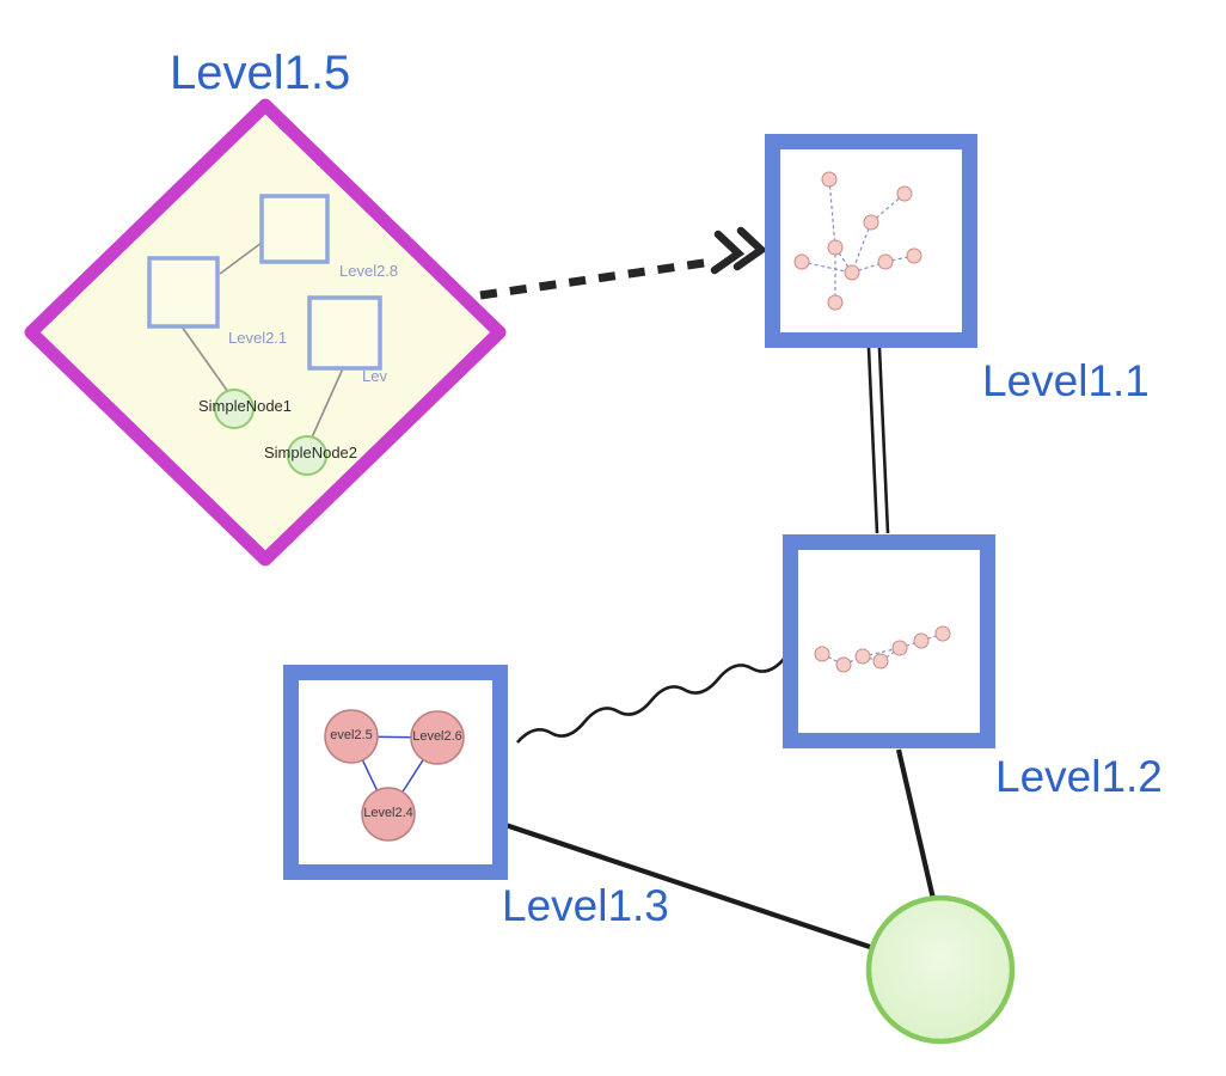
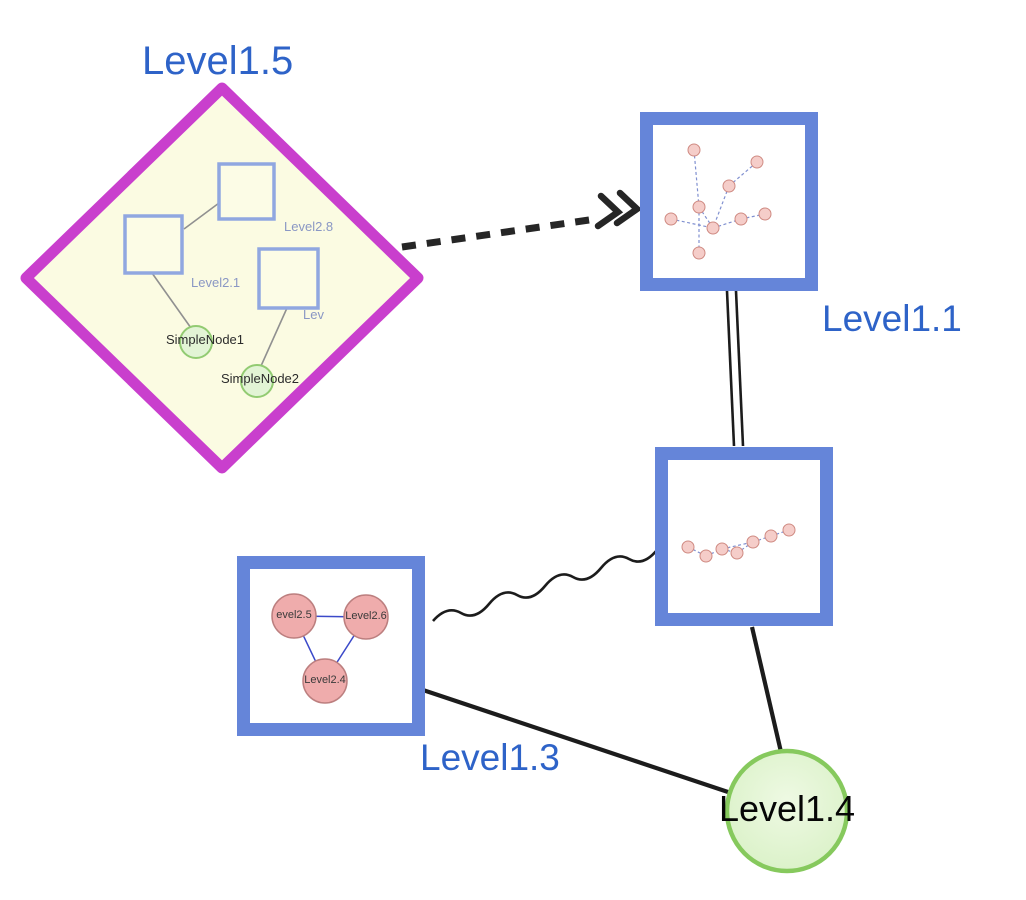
  Level1.5
  Level1.1
- Level1.2
  Level1.3
+ Level1.4
  Level2.8
  Level2.1
  Lev
  SimpleNode1
  SimpleNode2
  evel2.5
  Level2.6
  Level2.4
